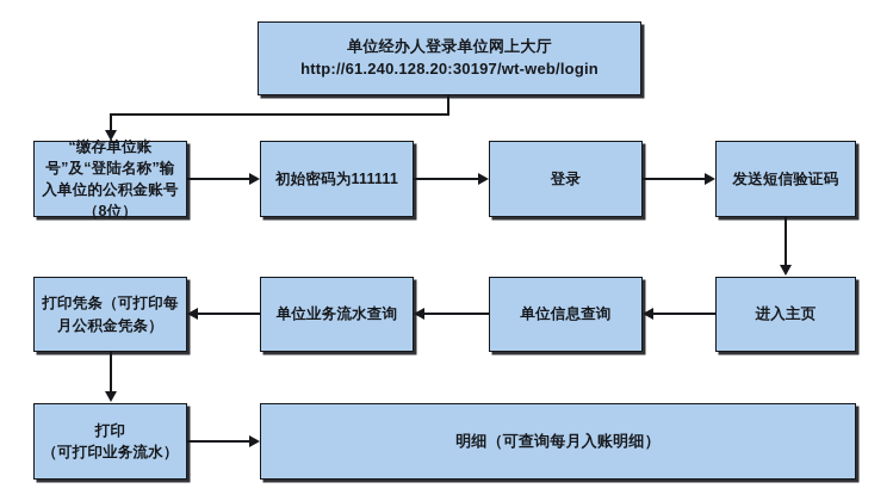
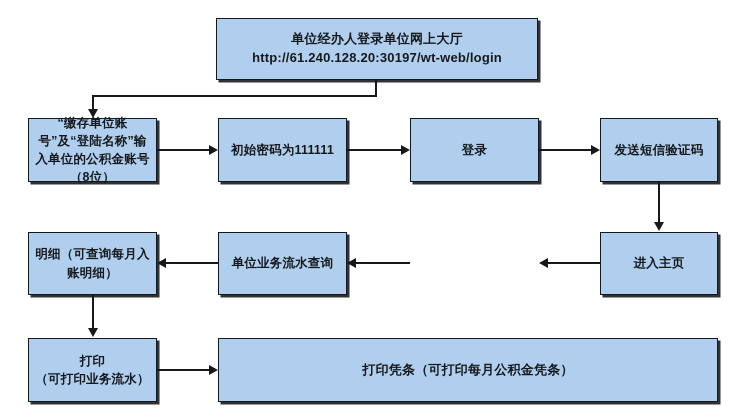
  单位经办人登录单位网上大厅
  http://61.240.128.20:30197/wt-web/login
  “缴存单位账号”及“登陆名称”输入单位的公积金账号（8位）
  初始密码为111111
  登录
  发送短信验证码
  进入主页
- 单位信息查询
  单位业务流水查询
- 打印凭条（可打印每月公积金凭条）
+ 明细（可查询每月入账明细）
  打印
  （可打印业务流水）
- 明细（可查询每月入账明细）
+ 打印凭条（可打印每月公积金凭条）
